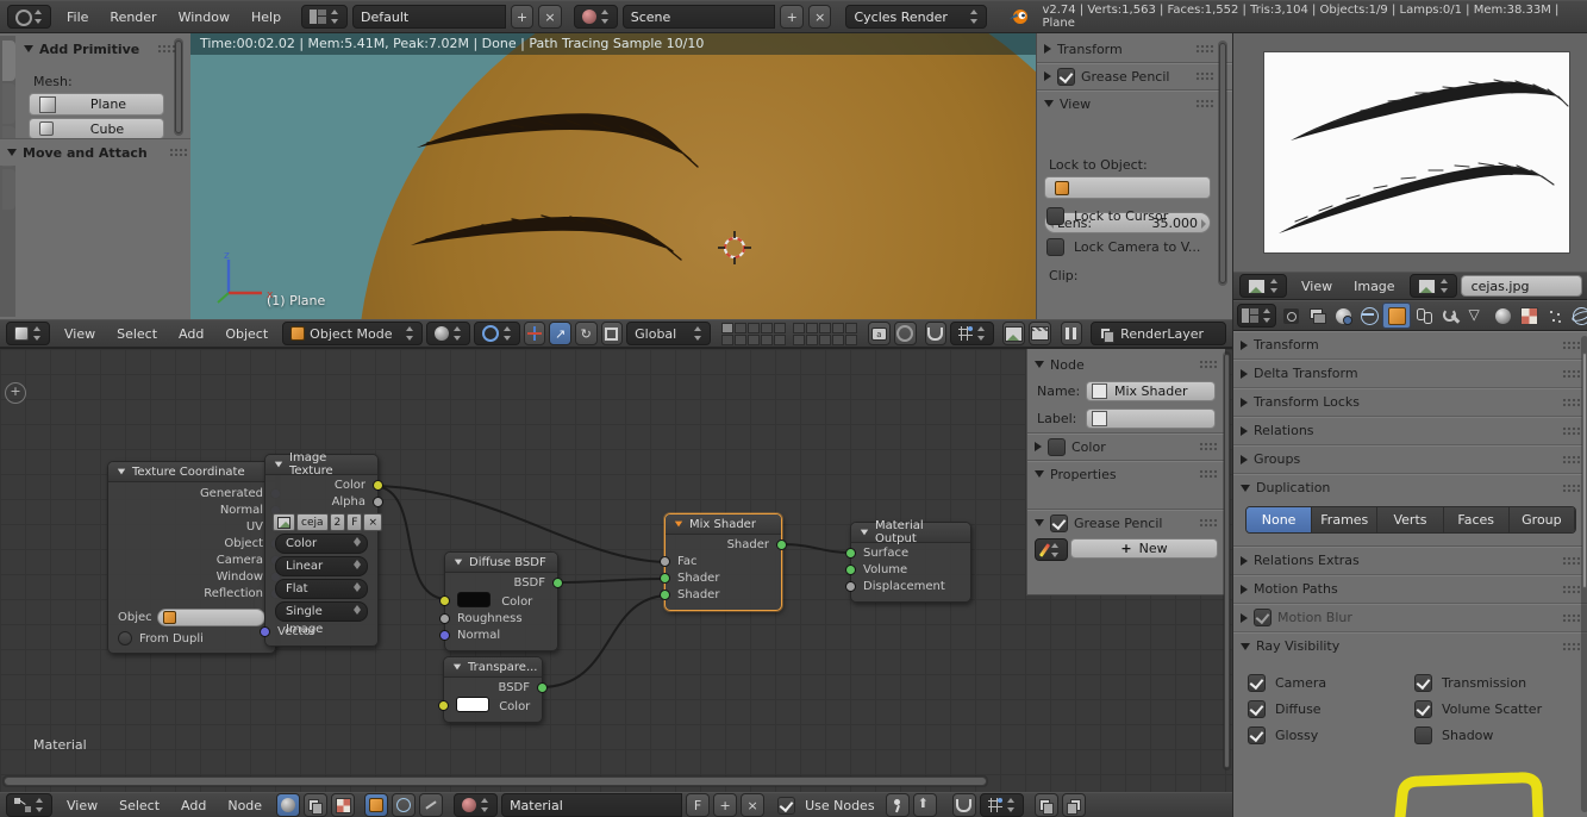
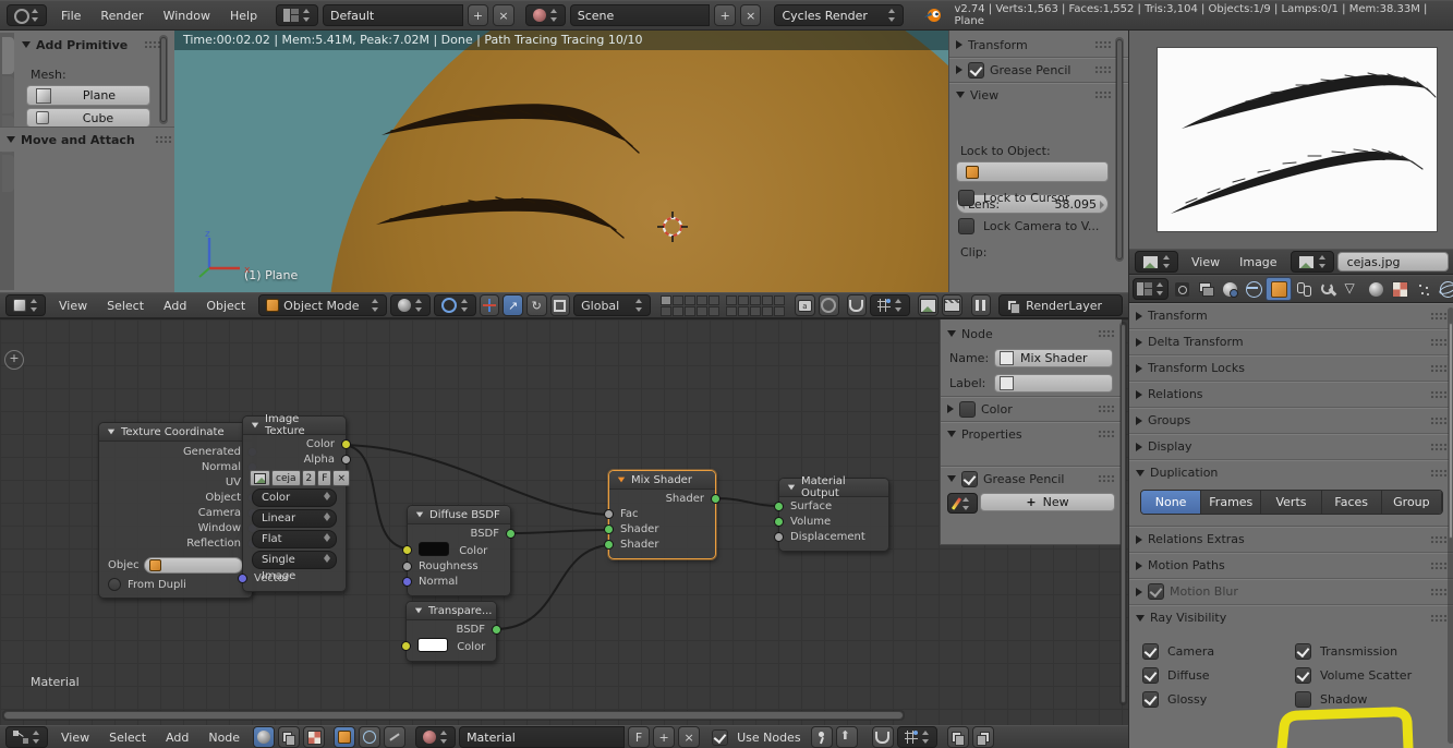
  File
  Render
  Window
  Help
  Default
  +
  ×
  Scene
  +
  ×
  Cycles Render
  v2.74 | Verts:1,563 | Faces:1,552 | Tris:3,104 | Objects:1/9 | Lamps:0/1 | Mem:38.33M | Plane
  Add Primitive
  Mesh:
  Plane
  Cube
  Move and Attach
- Time:00:02.02 | Mem:5.41M, Peak:7.02M | Done | Path Tracing Sample 10/10
+ Time:00:02.02 | Mem:5.41M, Peak:7.02M | Done | Path Tracing Tracing 10/10
  z
  x
  (1) Plane
  Transform
  Grease Pencil
  View
  ens:
- 35.000
+ 58.095
  Lock to Object:
  Lock to Cursor
  Lock Camera to V...
  Clip:
  View
  Select
  Add
  Object
  Object Mode
  ↗
  ↻
  Global
  RenderLayer
  View
  Image
  cejas.jpg
  Transform
  Delta Transform
  Transform Locks
  Relations
  Groups
+ Display
  Duplication
  None
  Frames
  Verts
  Faces
  Group
  Relations Extras
  Motion Paths
  Motion Blur
  Ray Visibility
  Camera
  Diffuse
  Glossy
  Transmission
  Volume Scatter
  Shadow
  Texture Coordinate
  Generated
  Normal
  UV
  Object
  Camera
  Window
  Reflection
  Objec
  From Dupli
  Image Texture
  Color
  Alpha
  ceja
  2
  F
  ×
  Color
  Linear
  Flat
  Single Image
  Vector
  Diffuse BSDF
  BSDF
  Color
  Roughness
  Normal
  Transpare...
  BSDF
  Color
  Mix Shader
  Shader
  Fac
  Shader
  Shader
  Material Output
  Surface
  Volume
  Displacement
  Material
  +
  Node
  Name:
  Mix Shader
  Label:
  Color
  Properties
  Grease Pencil
  +
  New
  View
  Select
  Add
  Node
  Material
  F
  +
  ×
  Use Nodes
